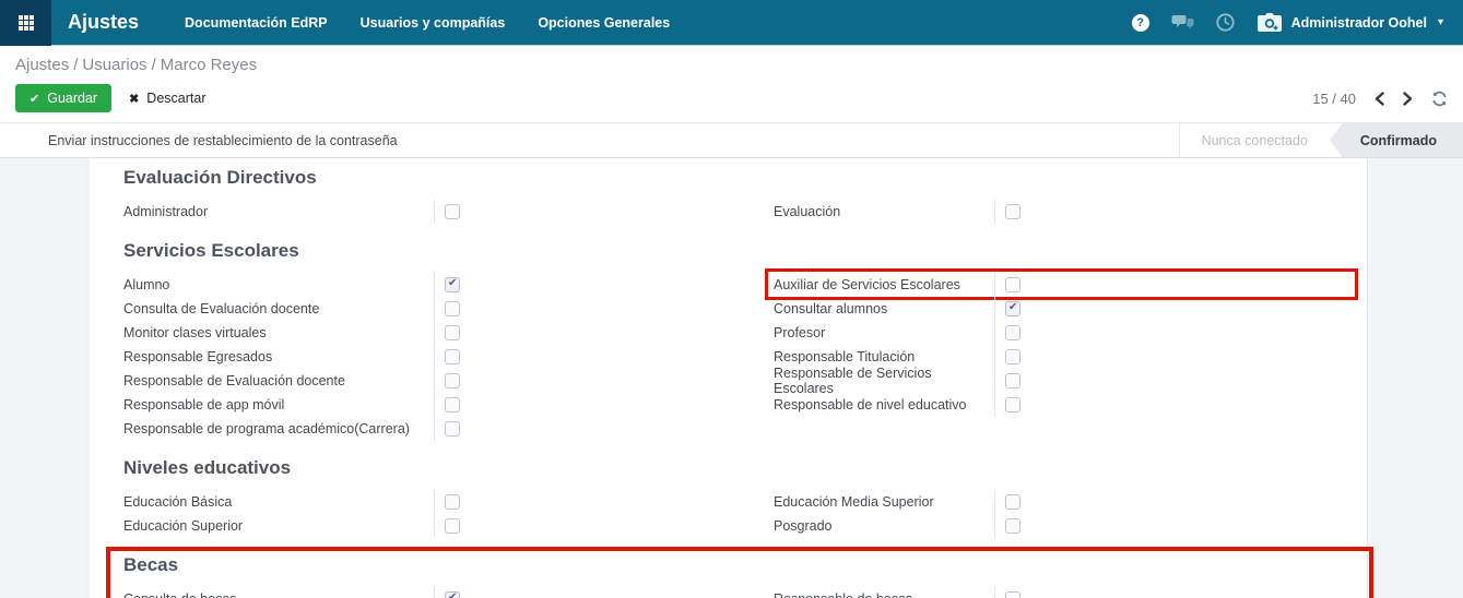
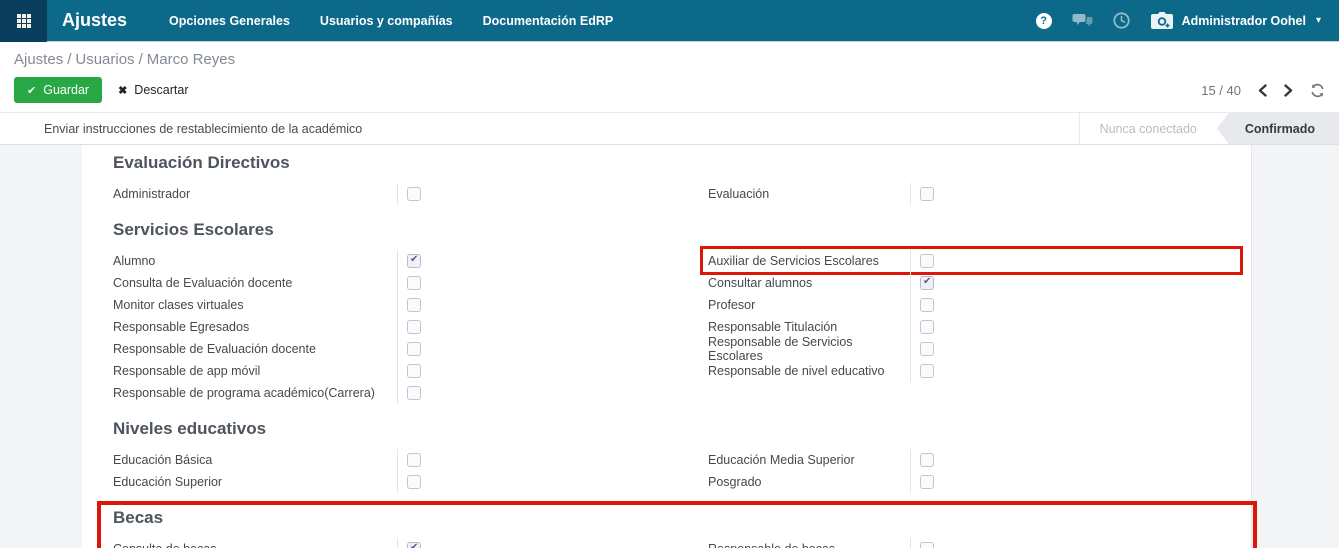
  Ajustes
- Documentación EdRP
+ Opciones Generales
  Usuarios y compañías
- Opciones Generales
+ Documentación EdRP
  ?
  Administrador Oohel
  ▾
  Ajustes / Usuarios / Marco Reyes
  ✔
  Guardar
  ✖
  Descartar
  15 / 40
- Enviar instrucciones de restablecimiento de la contraseña
+ Enviar instrucciones de restablecimiento de la académico
  Nunca conectado
  Confirmado
  Evaluación Directivos
  Administrador
  Evaluación
  Servicios Escolares
  Alumno
  Consulta de Evaluación docente
  Monitor clases virtuales
  Responsable Egresados
  Responsable de Evaluación docente
  Responsable de app móvil
  Responsable de programa académico(Carrera)
  Auxiliar de Servicios Escolares
  Consultar alumnos
  Profesor
  Responsable Titulación
  Responsable de Servicios Escolares
  Responsable de nivel educativo
  Niveles educativos
  Educación Básica
  Educación Superior
  Educación Media Superior
  Posgrado
  Becas
